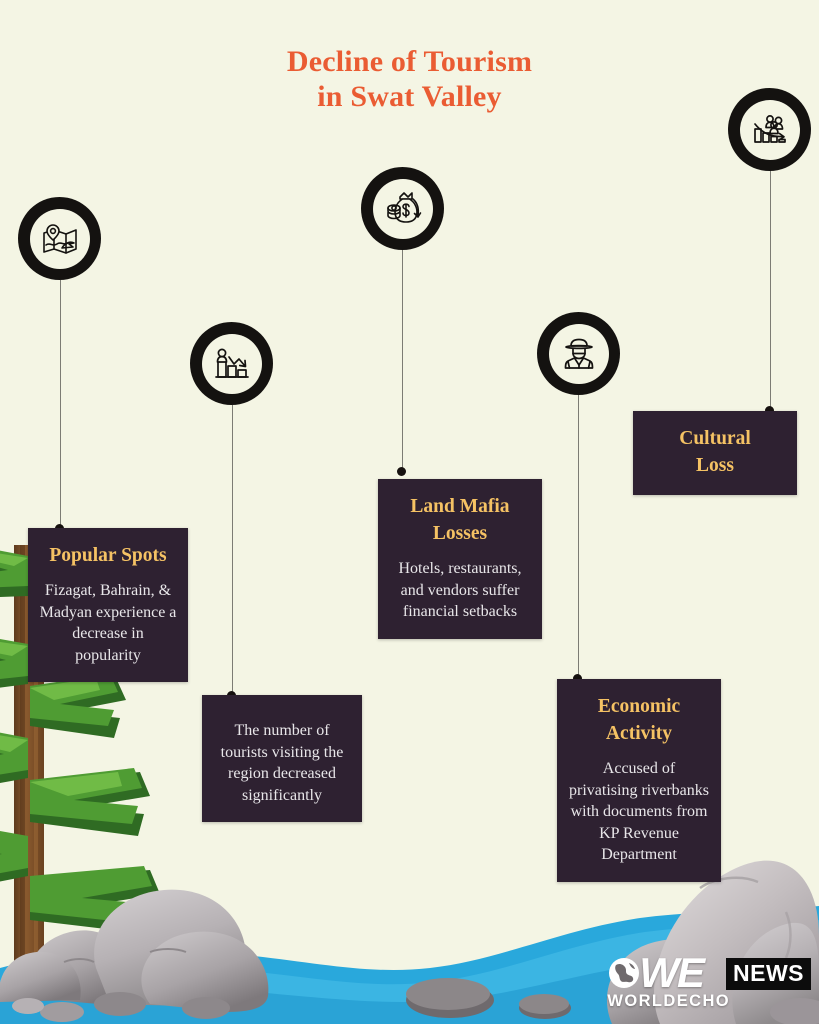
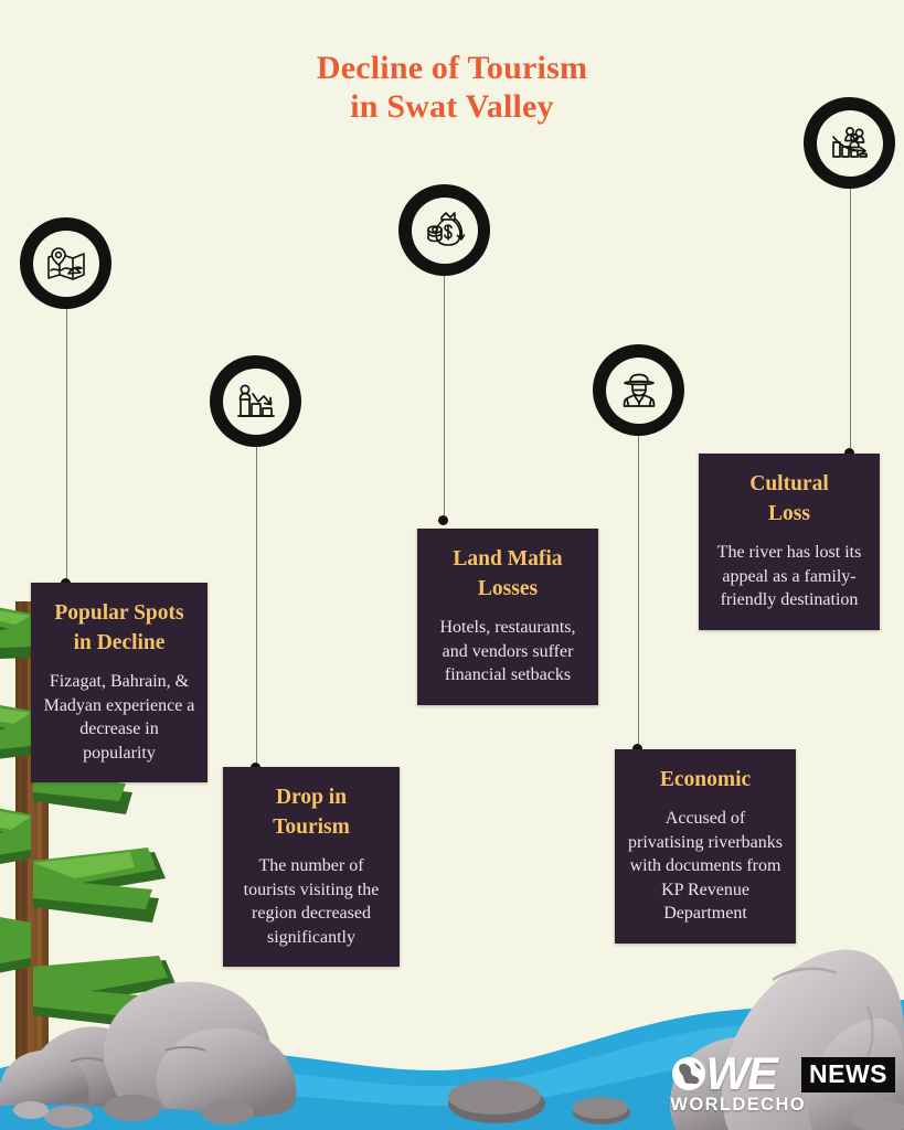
  Decline of Tourism
  in Swat Valley
  Popular Spots
+ in Decline
  Fizagat, Bahrain, & Madyan experience a decrease in popularity
+ Drop in
+ Tourism
  The number of tourists visiting the region decreased significantly
  Land Mafia
  Losses
  Hotels, restaurants, and vendors suffer financial setbacks
  Economic
- Activity
  Accused of privatising riverbanks with documents from KP Revenue Department
  Cultural
  Loss
+ The river has lost its appeal as a family-friendly destination
  WE
  WORLDECHO
  NEWS
